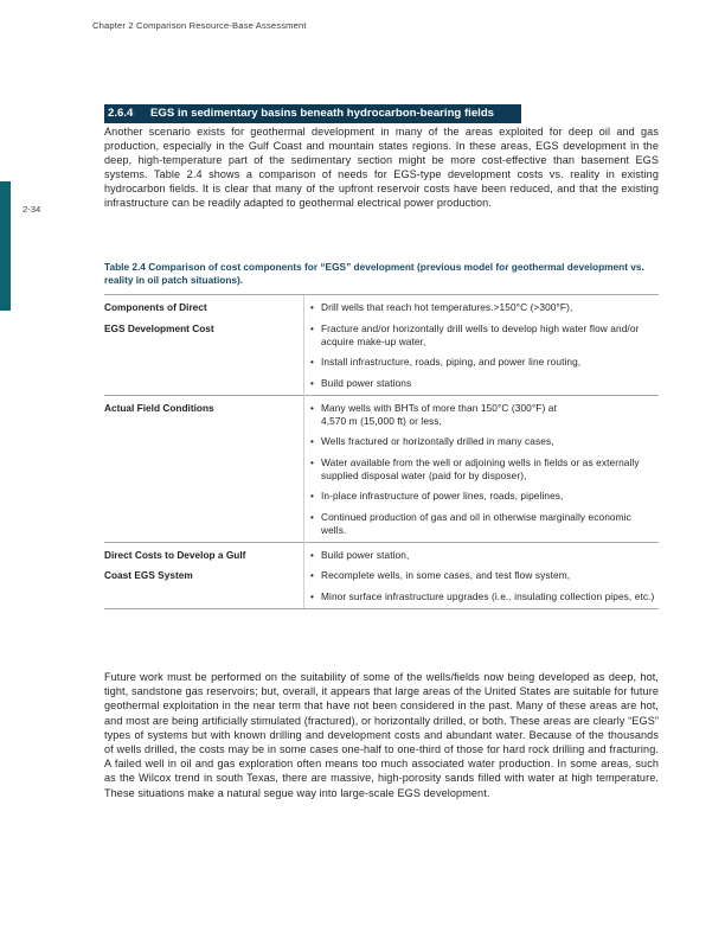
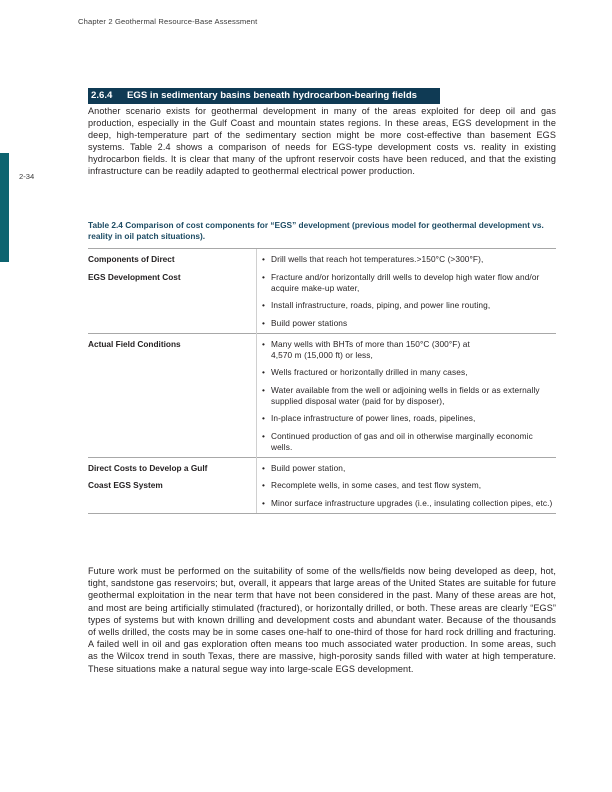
- Chapter 2 Comparison Resource-Base Assessment
+ Chapter 2 Geothermal Resource-Base Assessment
  2-34
  2.6.4 EGS in sedimentary basins beneath hydrocarbon-bearing fields
  Another scenario exists for geothermal development in many of the areas exploited for deep oil and gas production, especially in the Gulf Coast and mountain states regions. In these areas, EGS development in the deep, high-temperature part of the sedimentary section might be more cost-effective than basement EGS systems. Table 2.4 shows a comparison of needs for EGS-type development costs vs. reality in existing hydrocarbon fields. It is clear that many of the upfront reservoir costs have been reduced, and that the existing infrastructure can be readily adapted to geothermal electrical power production.
  Table 2.4 Comparison of cost components for “EGS” development (previous model for geothermal development vs. reality in oil patch situations).
  Components of Direct EGS Development Cost	• Drill wells that reach hot temperatures.>150°C (>300°F), • Fracture and/or horizontally drill wells to develop high water flow and/or acquire make-up water, • Install infrastructure, roads, piping, and power line routing, • Build power stations
  Actual Field Conditions	• Many wells with BHTs of more than 150°C (300°F) at 4,570 m (15,000 ft) or less, • Wells fractured or horizontally drilled in many cases, • Water available from the well or adjoining wells in fields or as externally supplied disposal water (paid for by disposer), • In-place infrastructure of power lines, roads, pipelines, • Continued production of gas and oil in otherwise marginally economic wells.
  Direct Costs to Develop a Gulf Coast EGS System	• Build power station, • Recomplete wells, in some cases, and test flow system, • Minor surface infrastructure upgrades (i.e., insulating collection pipes, etc.)
  Future work must be performed on the suitability of some of the wells/fields now being developed as deep, hot, tight, sandstone gas reservoirs; but, overall, it appears that large areas of the United States are suitable for future geothermal exploitation in the near term that have not been considered in the past. Many of these areas are hot, and most are being artificially stimulated (fractured), or horizontally drilled, or both. These areas are clearly “EGS” types of systems but with known drilling and development costs and abundant water. Because of the thousands of wells drilled, the costs may be in some cases one-half to one-third of those for hard rock drilling and fracturing. A failed well in oil and gas exploration often means too much associated water production. In some areas, such as the Wilcox trend in south Texas, there are massive, high-porosity sands filled with water at high temperature. These situations make a natural segue way into large-scale EGS development.
